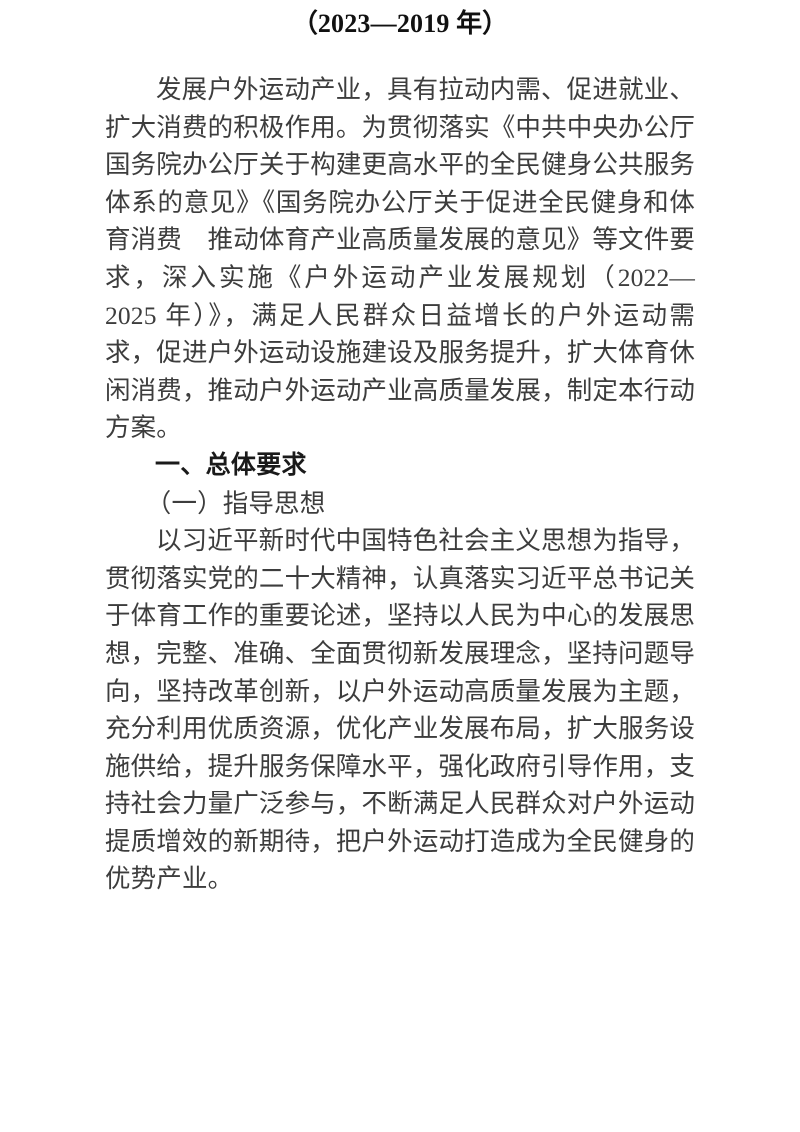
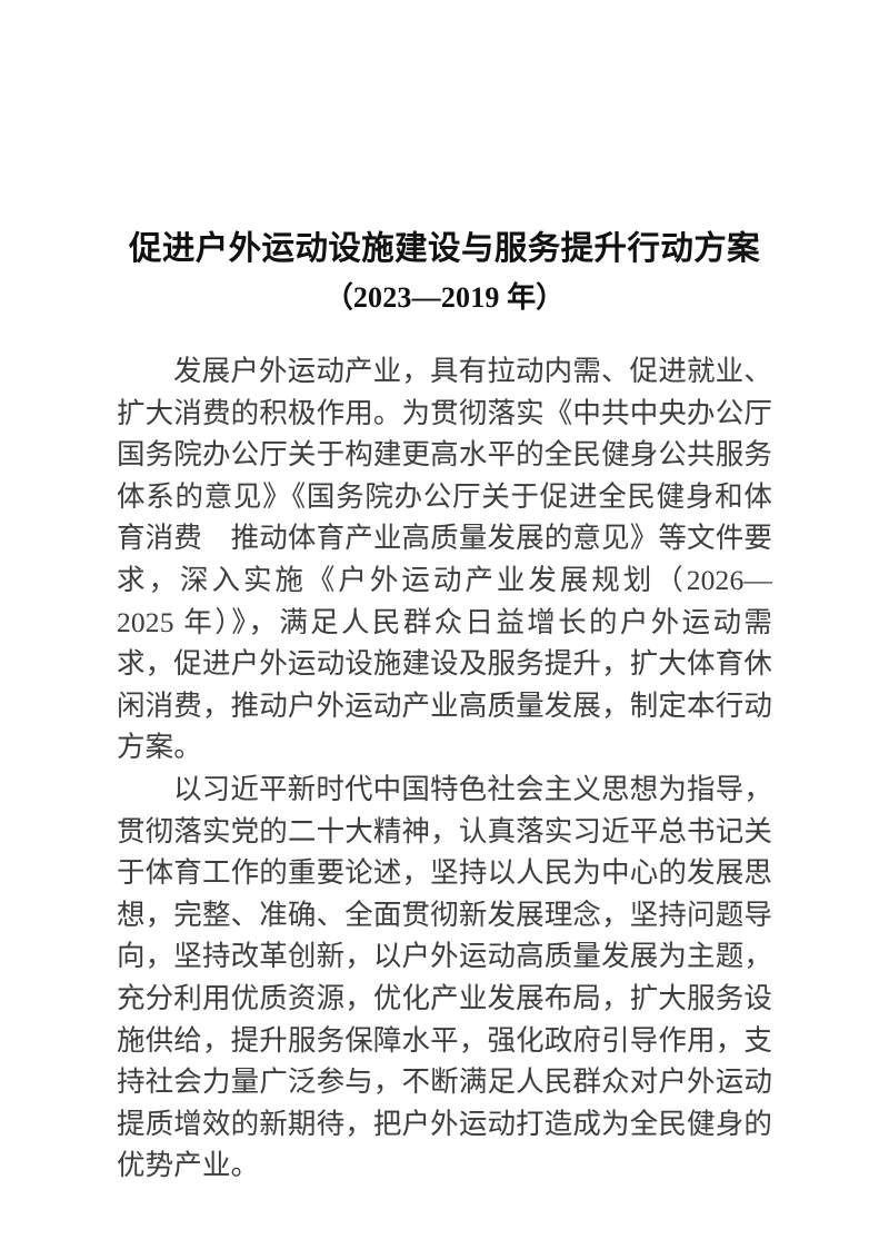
+ 促进户外运动设施建设与服务提升行动方案
  （2023—2019 年）
- 发展户外运动产业，具有拉动内需、促进就业、扩大消费的积极作用。为贯彻落实《中共中央办公厅 国务院办公厅关于构建更高水平的全民健身公共服务体系的意见》《国务院办公厅关于促进全民健身和体育消费 推动体育产业高质量发展的意见》等文件要求，深入实施《户外运动产业发展规划（2022—2025 年）》，满足人民群众日益增长的户外运动需求，促进户外运动设施建设及服务提升，扩大体育休闲消费，推动户外运动产业高质量发展，制定本行动方案。
+ 发展户外运动产业，具有拉动内需、促进就业、扩大消费的积极作用。为贯彻落实《中共中央办公厅 国务院办公厅关于构建更高水平的全民健身公共服务体系的意见》《国务院办公厅关于促进全民健身和体育消费 推动体育产业高质量发展的意见》等文件要求，深入实施《户外运动产业发展规划（2026—2025 年）》，满足人民群众日益增长的户外运动需求，促进户外运动设施建设及服务提升，扩大体育休闲消费，推动户外运动产业高质量发展，制定本行动方案。
- 一、总体要求
- （一）指导思想
  以习近平新时代中国特色社会主义思想为指导，贯彻落实党的二十大精神，认真落实习近平总书记关于体育工作的重要论述，坚持以人民为中心的发展思想，完整、准确、全面贯彻新发展理念，坚持问题导向，坚持改革创新，以户外运动高质量发展为主题，充分利用优质资源，优化产业发展布局，扩大服务设施供给，提升服务保障水平，强化政府引导作用，支持社会力量广泛参与，不断满足人民群众对户外运动提质增效的新期待，把户外运动打造成为全民健身的优势产业。
